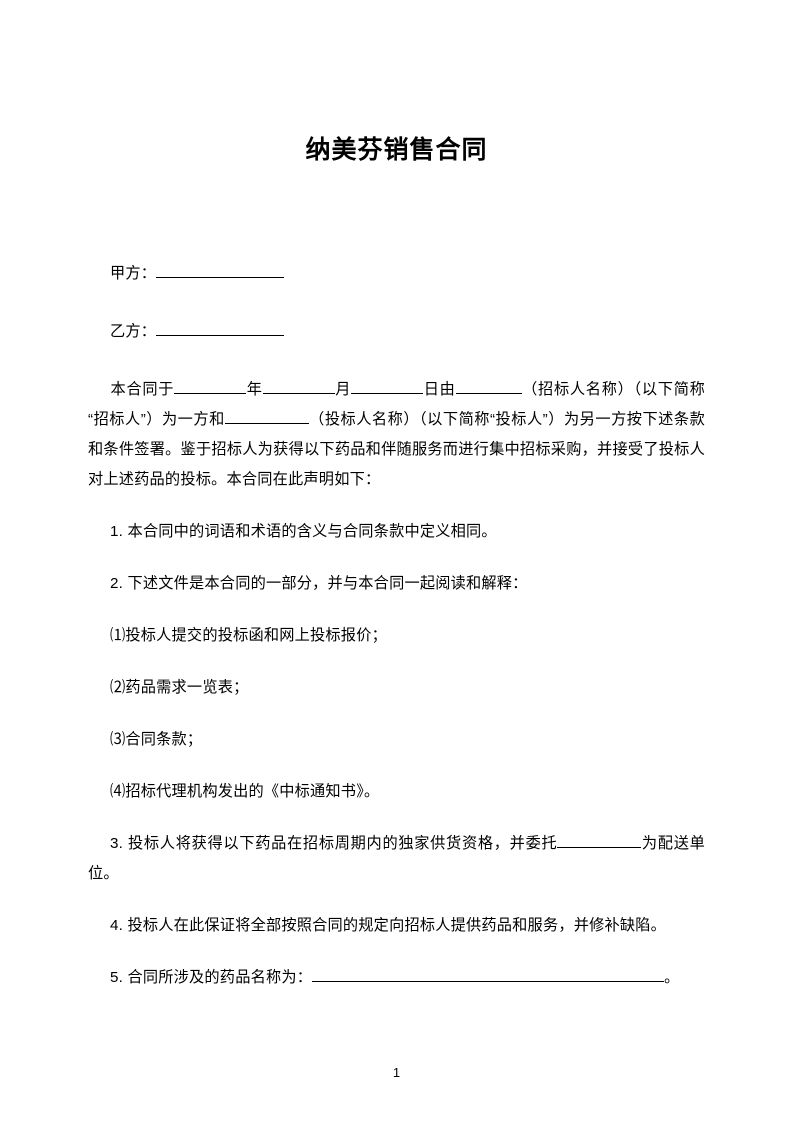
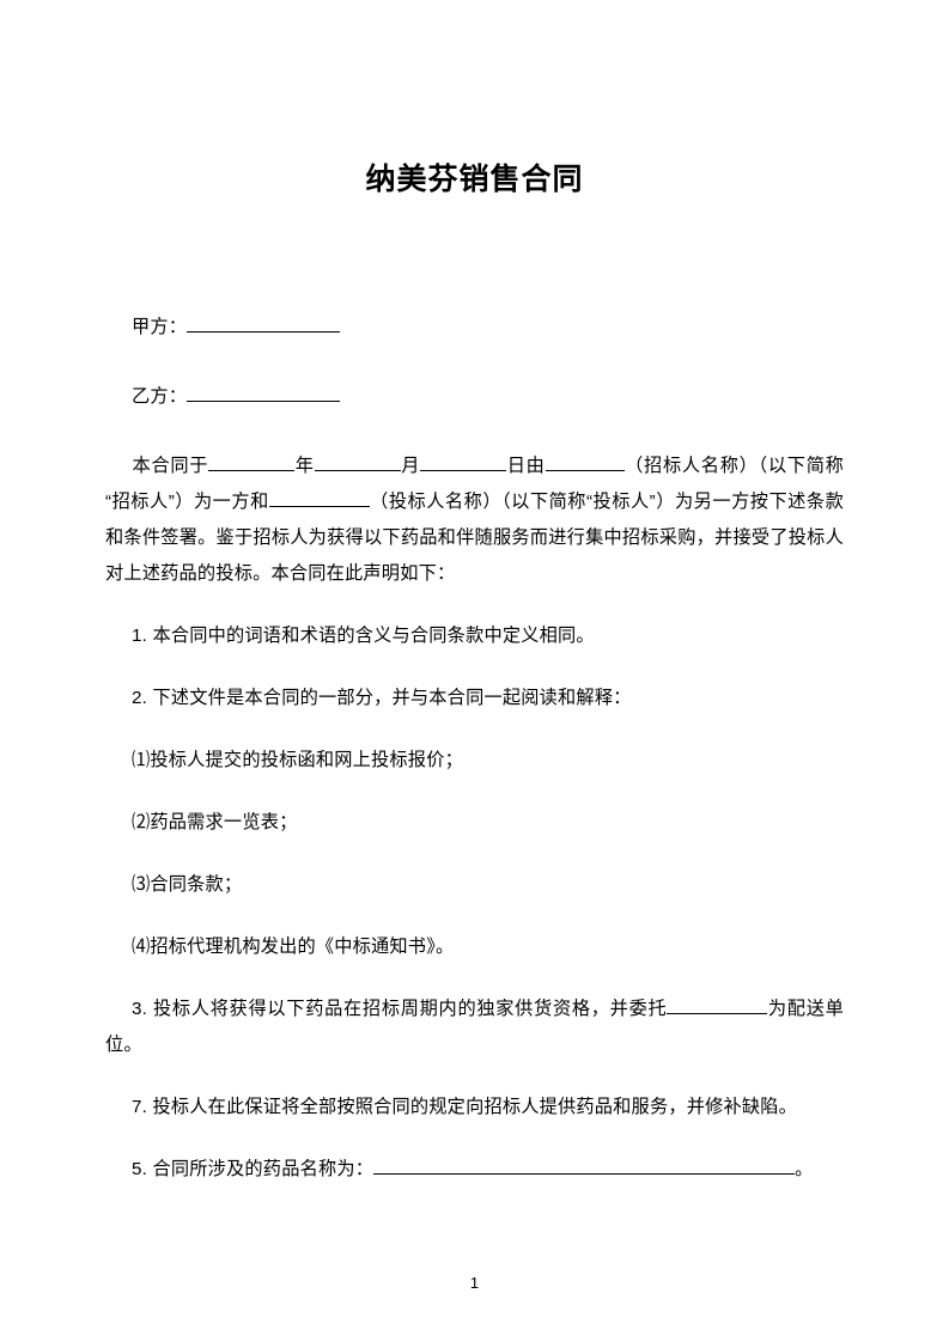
  纳美芬销售合同
  甲方：
  乙方：
  本合同于 年 月 日由 （招标人名称）（以下简称“招标人”）为一方和 （投标人名称）（以下简称“投标人”）为另一方按下述条款和条件签署。鉴于招标人为获得以下药品和伴随服务而进行集中招标采购，并接受了投标人对上述药品的投标。本合同在此声明如下：
  1. 本合同中的词语和术语的含义与合同条款中定义相同。
  2. 下述文件是本合同的一部分，并与本合同一起阅读和解释：
  ⑴投标人提交的投标函和网上投标报价；
  ⑵药品需求一览表；
  ⑶合同条款；
  ⑷招标代理机构发出的《中标通知书》。
  3. 投标人将获得以下药品在招标周期内的独家供货资格，并委托 为配送单位。
- 4. 投标人在此保证将全部按照合同的规定向招标人提供药品和服务，并修补缺陷。
+ 7. 投标人在此保证将全部按照合同的规定向招标人提供药品和服务，并修补缺陷。
  5. 合同所涉及的药品名称为： 。
  1
